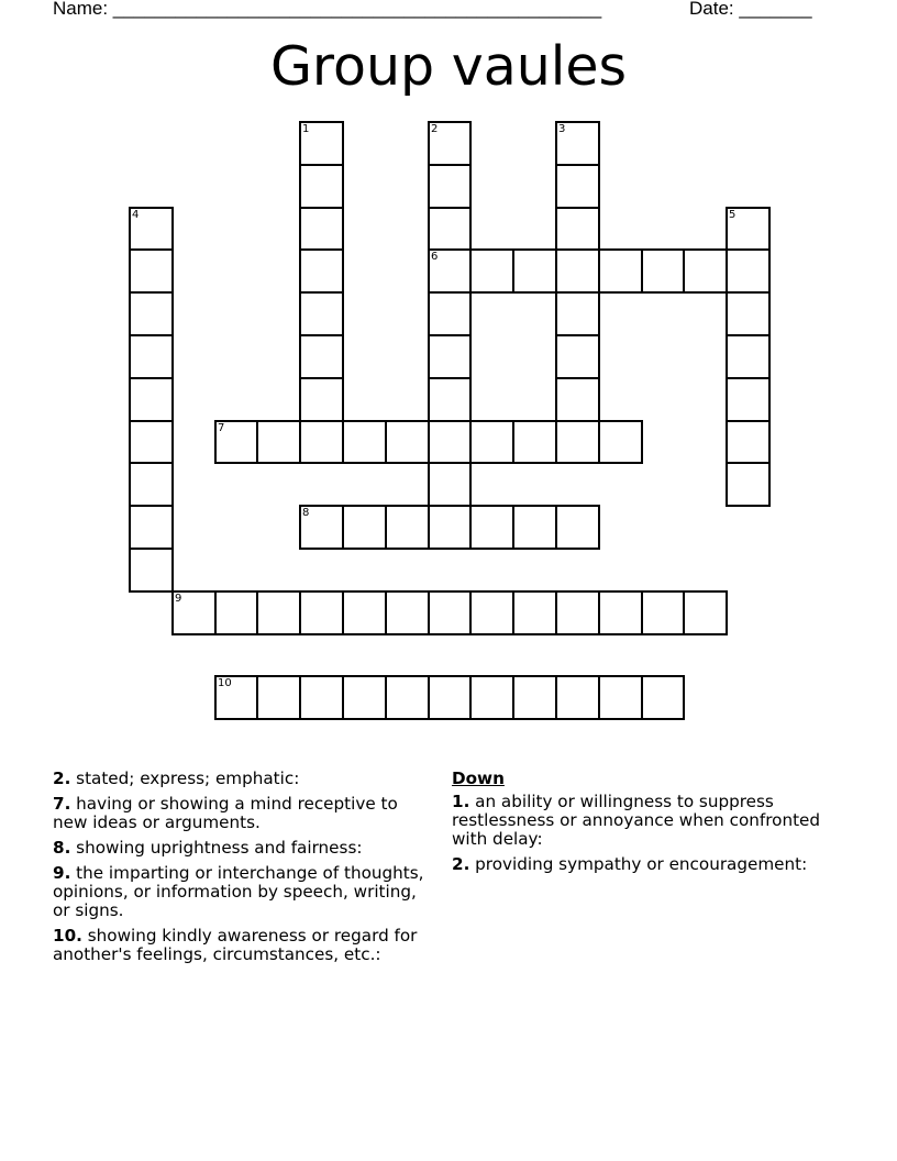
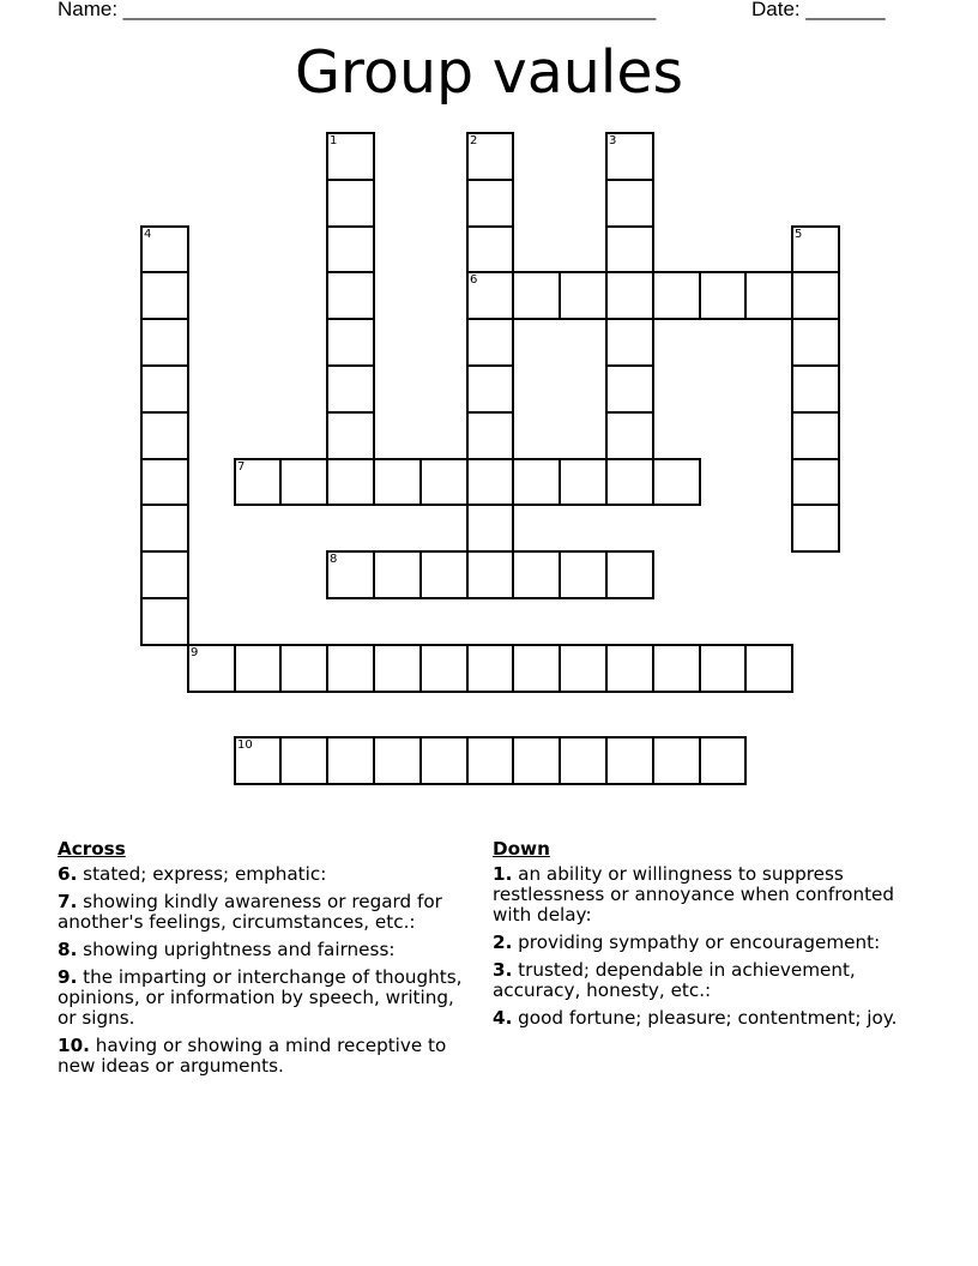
  Name: _______________________________________________
  Date: _______
  Group vaules
  1
  2
  6
  3
  4
  5
  7
  8
  9
  10
+ Across
- 2. stated; express; emphatic:
+ 6. stated; express; emphatic:
- 7. having or showing a mind receptive to new ideas or arguments.
+ 7. showing kindly awareness or regard for another's feelings, circumstances, etc.:
  8. showing uprightness and fairness:
  9. the imparting or interchange of thoughts, opinions, or information by speech, writing, or signs.
- 10. showing kindly awareness or regard for another's feelings, circumstances, etc.:
+ 10. having or showing a mind receptive to new ideas or arguments.
  Down
  1. an ability or willingness to suppress restlessness or annoyance when confronted with delay:
  2. providing sympathy or encouragement:
+ 3. trusted; dependable in achievement, accuracy, honesty, etc.:
+ 4. good fortune; pleasure; contentment; joy.
